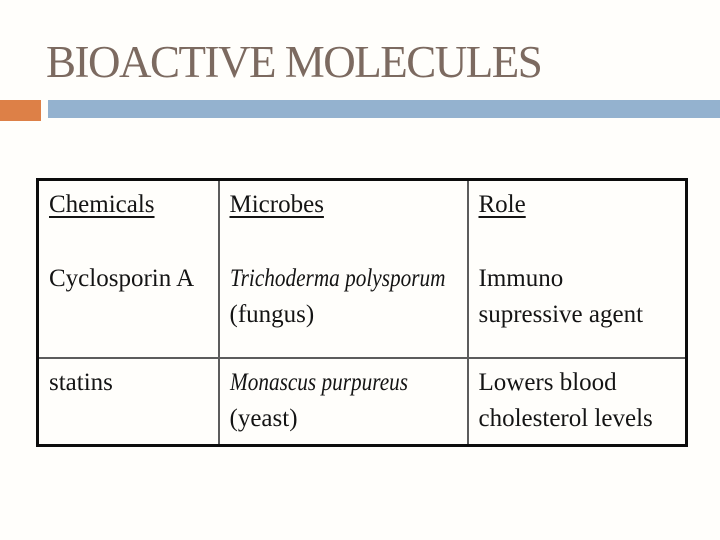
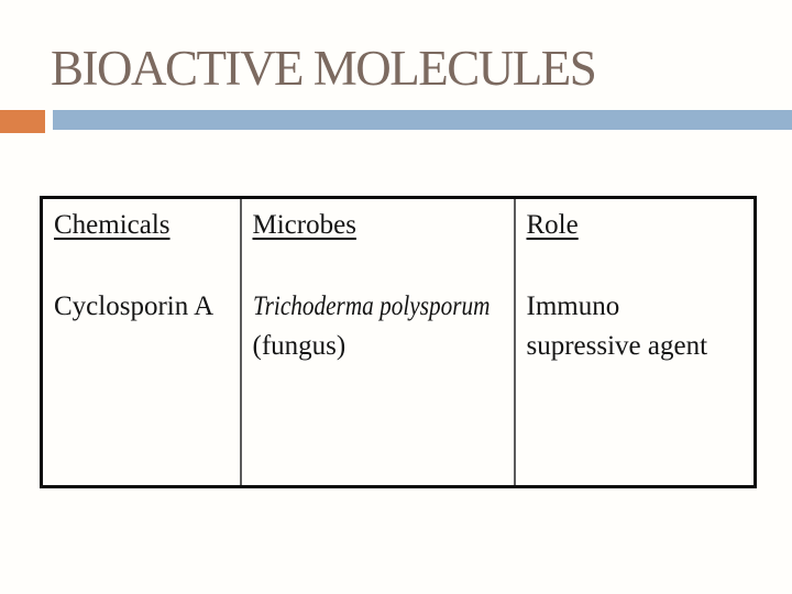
  BIOACTIVE MOLECULES
  Chemicals Cyclosporin A	Microbes Trichoderma polysporum (fungus)	Role Immuno supressive agent
- statins	Monascus purpureus (yeast)	Lowers blood cholesterol levels
